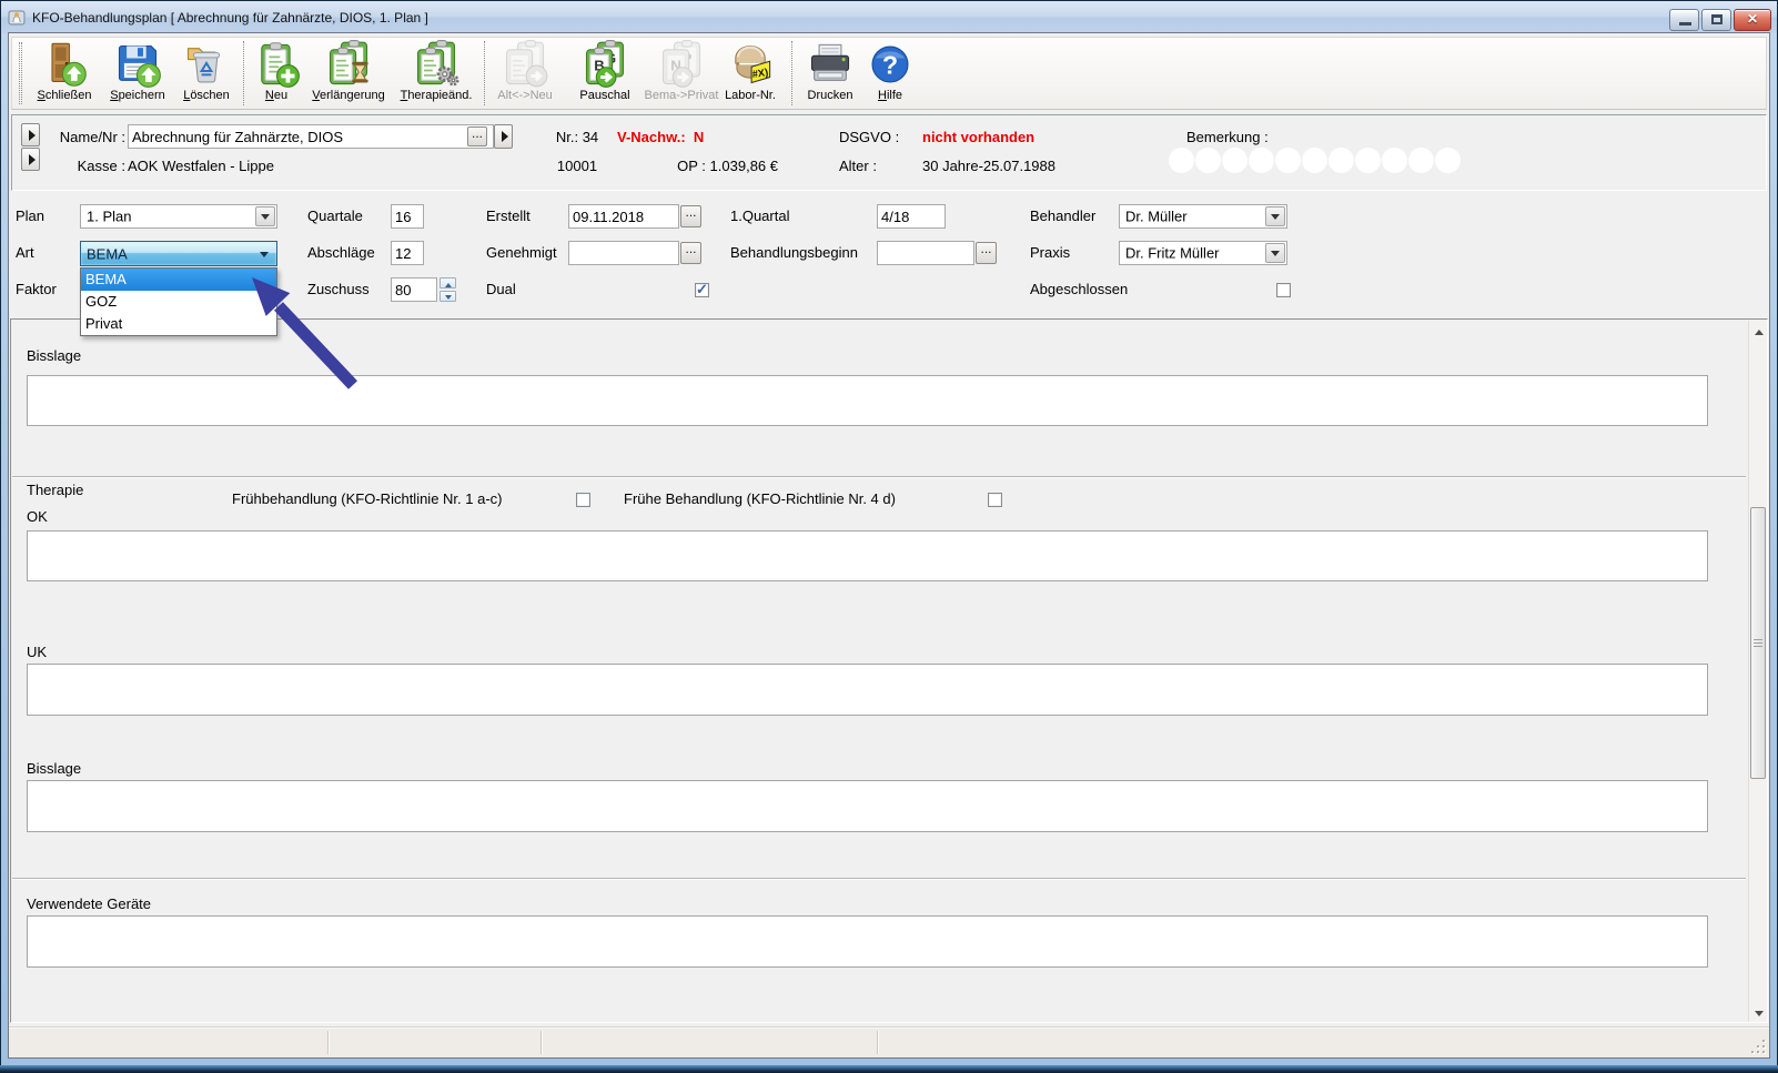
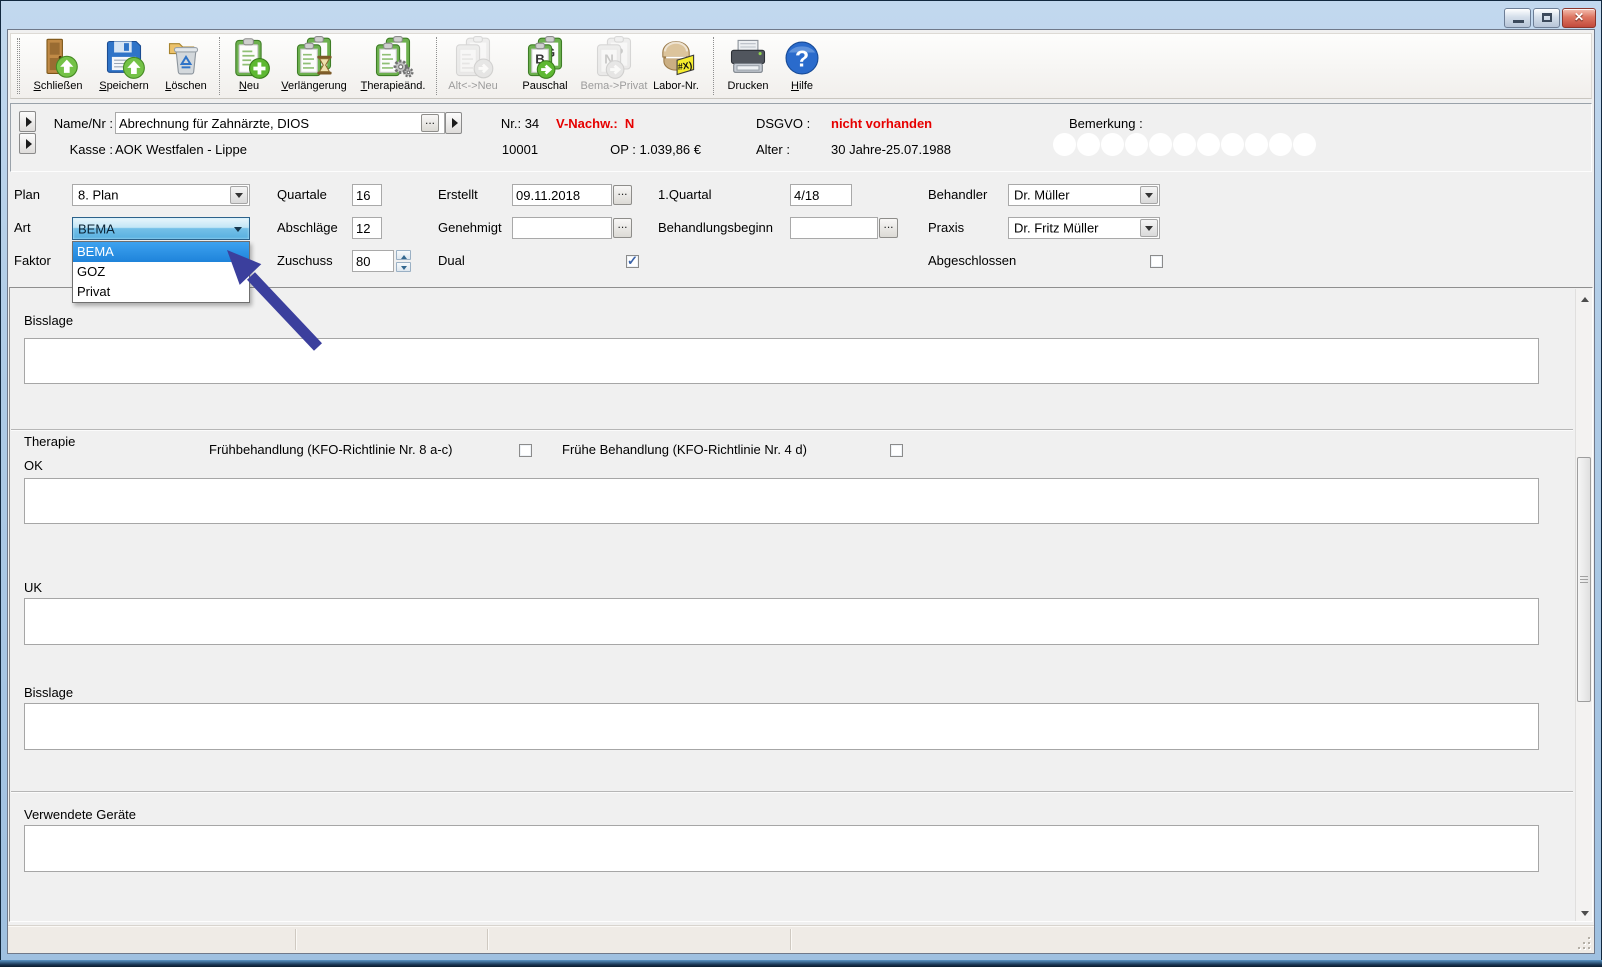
- KFO-Behandlungsplan [ Abrechnung für Zahnärzte, DIOS, 1. Plan ]
  ✕
  Schließen
  Speichern
  Löschen
  Neu
  Verlängerung
  Therapieänd.
  Alt<->Neu
  B
  Pauschal
  N
  Bema->Privat
  Labor-Nr.
  Drucken
  ?
  Hilfe
  Name/Nr :
  Kasse :
  Abrechnung für Zahnärzte, DIOS
  ...
  AOK Westfalen - Lippe
  Nr.: 34
  10001
  V-Nachw.: N
  OP : 1.039,86 €
  DSGVO :
  Alter :
  nicht vorhanden
  30 Jahre-25.07.1988
  Bemerkung :
  Plan
- 1. Plan
+ 8. Plan
  Quartale
  16
  Erstellt
  09.11.2018
  ...
  1.Quartal
  4/18
  Behandler
  Dr. Müller
  Art
  BEMA
  Abschläge
  12
  Genehmigt
  ...
  Behandlungsbeginn
  ...
  Praxis
  Dr. Fritz Müller
  Faktor
  Zuschuss
  80
  Dual
  Abgeschlossen
  BEMA
  GOZ
  Privat
  Bisslage
  Therapie
- Frühbehandlung (KFO-Richtlinie Nr. 1 a-c)
+ Frühbehandlung (KFO-Richtlinie Nr. 8 a-c)
  Frühe Behandlung (KFO-Richtlinie Nr. 4 d)
  OK
  UK
  Bisslage
  Verwendete Geräte
